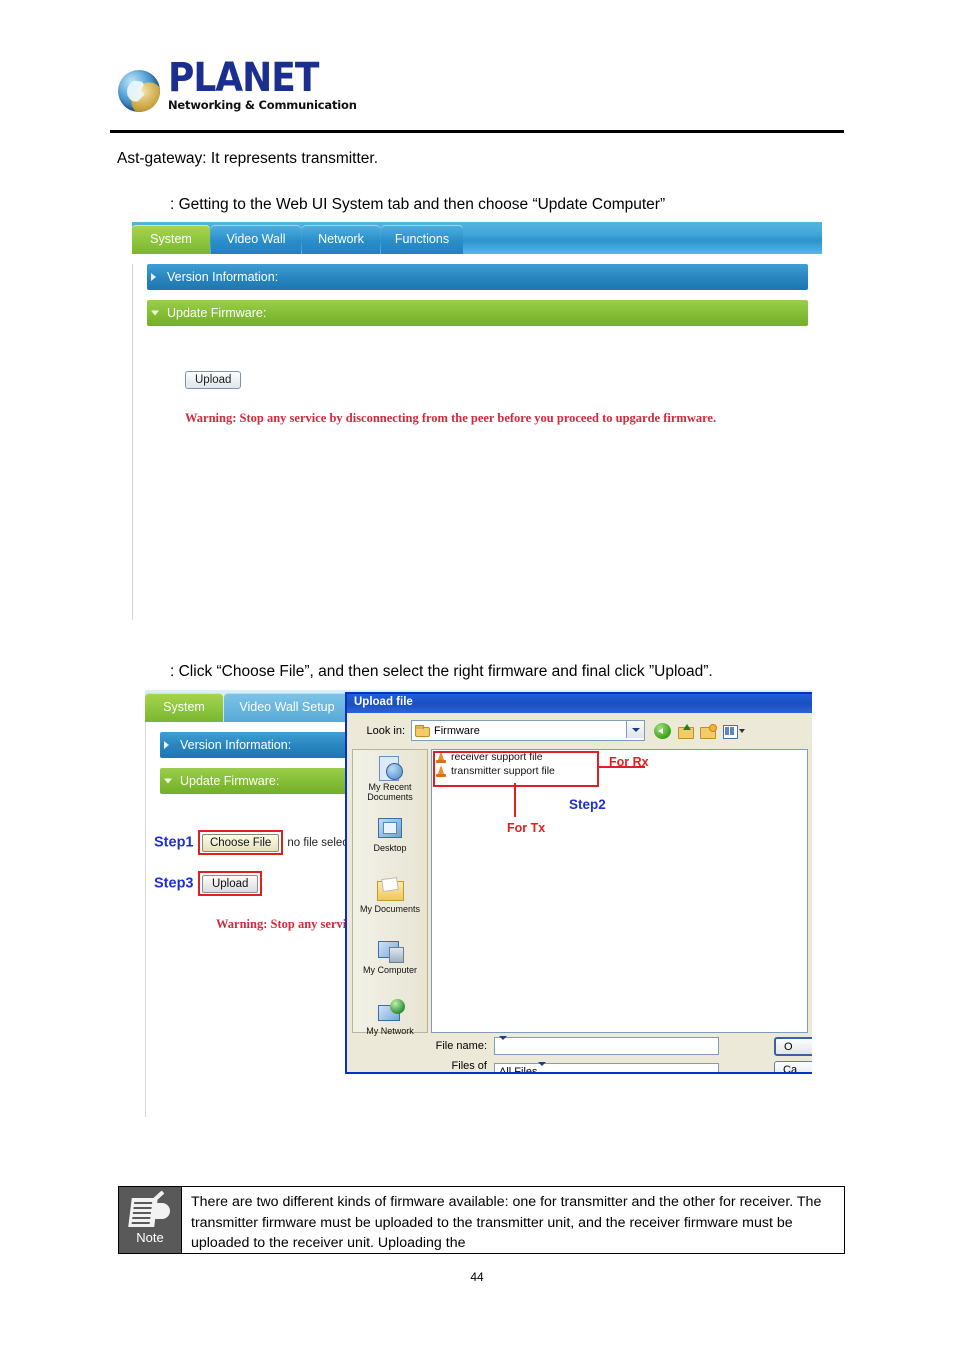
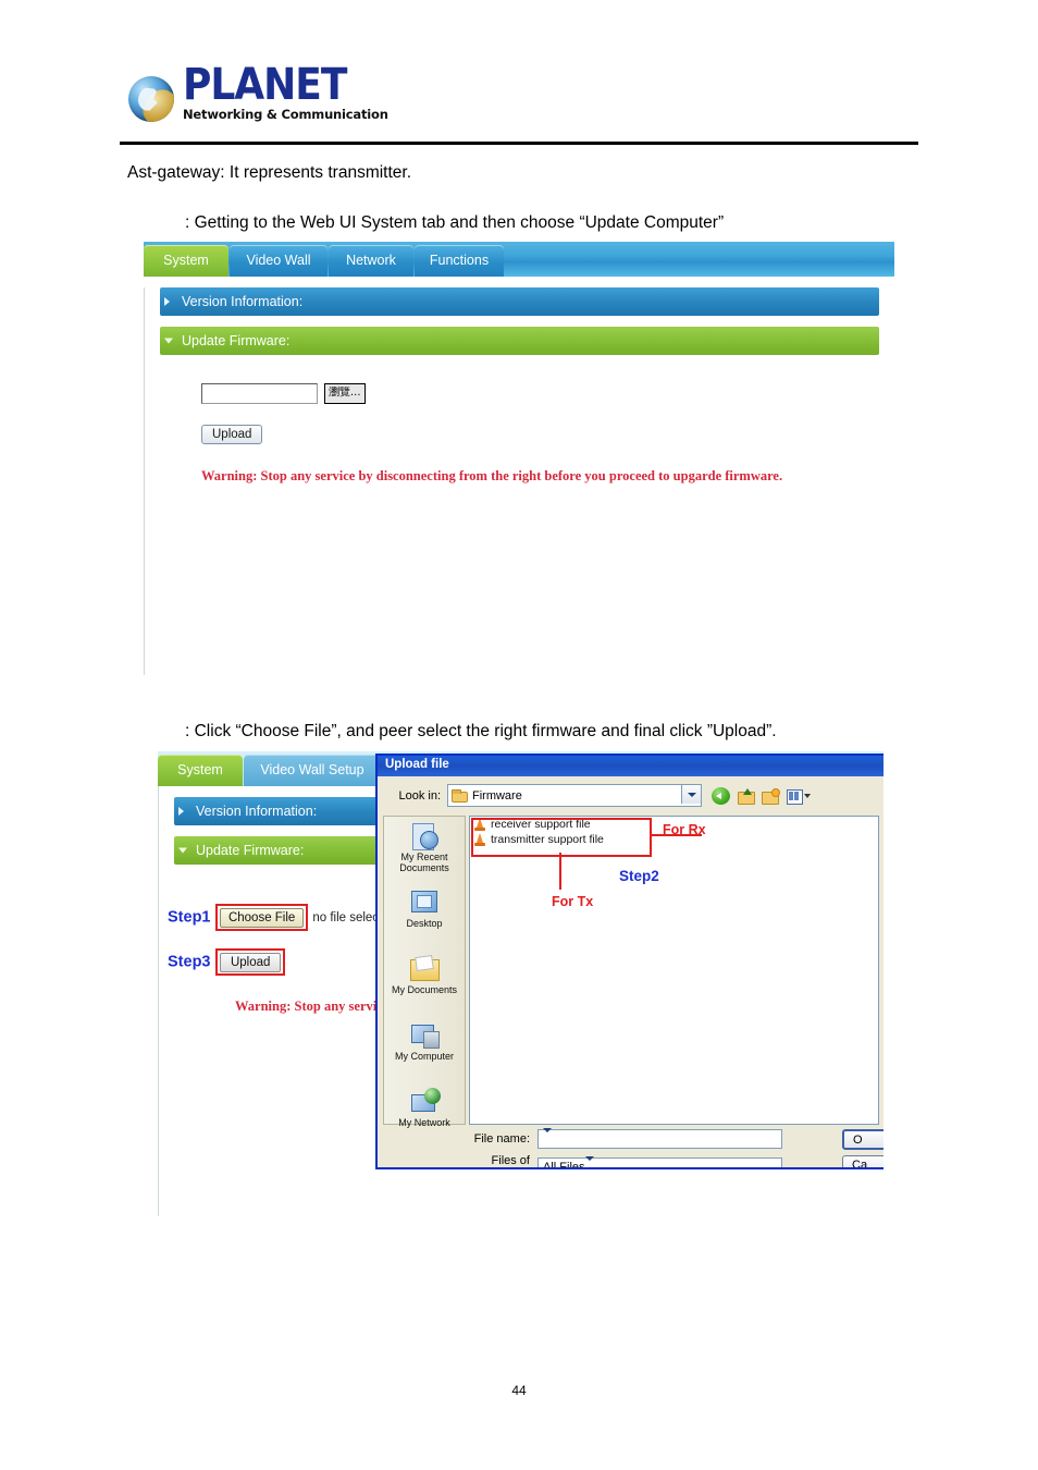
  PLANET
  Networking & Communication
  Ast-gateway: It represents transmitter.
  : Getting to the Web UI System tab and then choose “Update Computer”
  System
  Video Wall
  Network
  Functions
  Version Information:
  Update Firmware:
+ 瀏覽...
  Upload
- Warning: Stop any service by disconnecting from the peer before you proceed to upgarde firmware.
+ Warning: Stop any service by disconnecting from the right before you proceed to upgarde firmware.
- : Click “Choose File”, and then select the right firmware and final click ”Upload”.
+ : Click “Choose File”, and peer select the right firmware and final click ”Upload”.
  System
  Video Wall Setup
  Version Information:
  Update Firmware:
  Step1 Choose File no file sele
  Step3 Upload
  Warning: Stop any serv
  Upload file
  Look in:
  Firmware
  My Recent
  Documents
  Desktop
  My Documents
  My Computer
  My Network
  receiver support file
  transmitter support file
  For Rx
  For Tx
  Step2
  File name:
  O
  Ca
- Note
- There are two different kinds of firmware available: one for transmitter and the other for receiver. The transmitter firmware must be uploaded to the transmitter unit, and the receiver firmware must be uploaded to the receiver unit. Uploading the
  44
